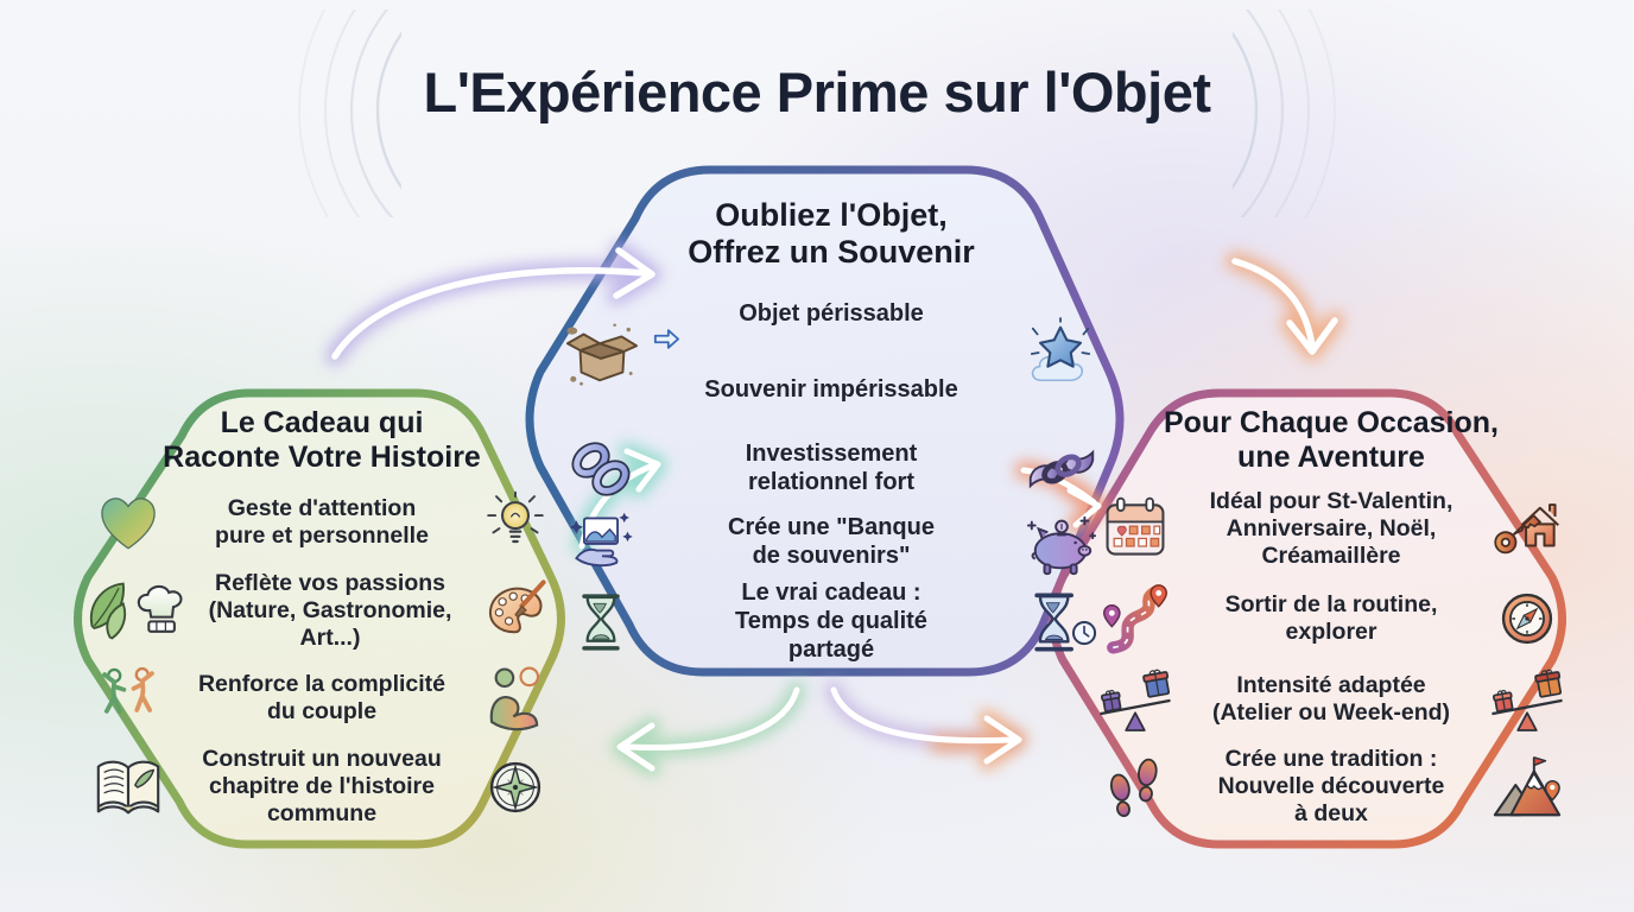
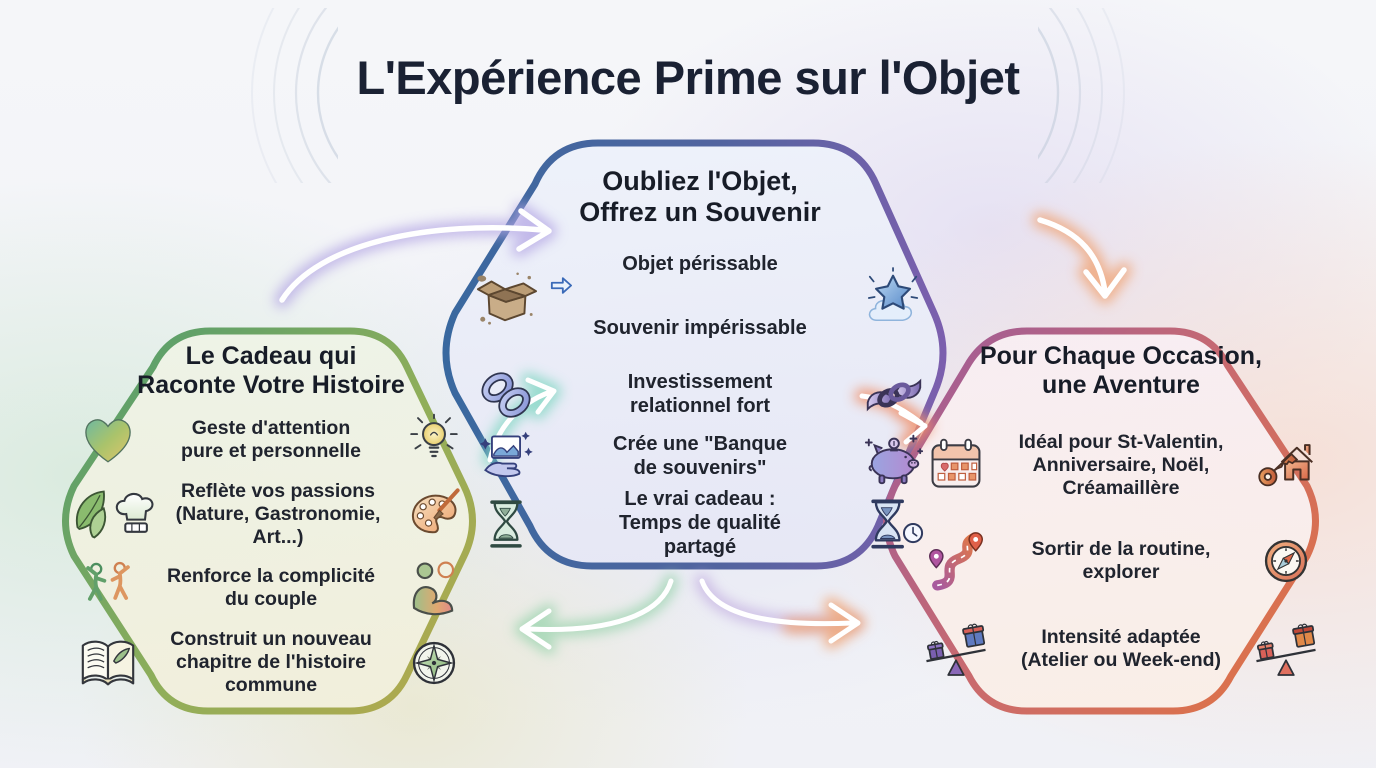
  L'Expérience Prime sur l'Objet
  Le Cadeau qui
  Raconte Votre Histoire
  Geste d'attention
  pure et personnelle
  Reflète vos passions
  (Nature, Gastronomie, Art...)
  Renforce la complicité
  du couple
  Construit un nouveau
  chapitre de l'histoire
  commune
  Oubliez l'Objet,
  Offrez un Souvenir
  Objet périssable
  Souvenir impérissable
  Investissement
  relationnel fort
  Crée une "Banque
  de souvenirs"
  Le vrai cadeau :
  Temps de qualité
  partagé
  Pour Chaque Occasion,
  une Aventure
  Idéal pour St-Valentin,
  Anniversaire, Noël,
  Créamaillère
  Sortir de la routine,
  explorer
  Intensité adaptée
  (Atelier ou Week-end)
- Crée une tradition :
- Nouvelle découverte
- à deux
